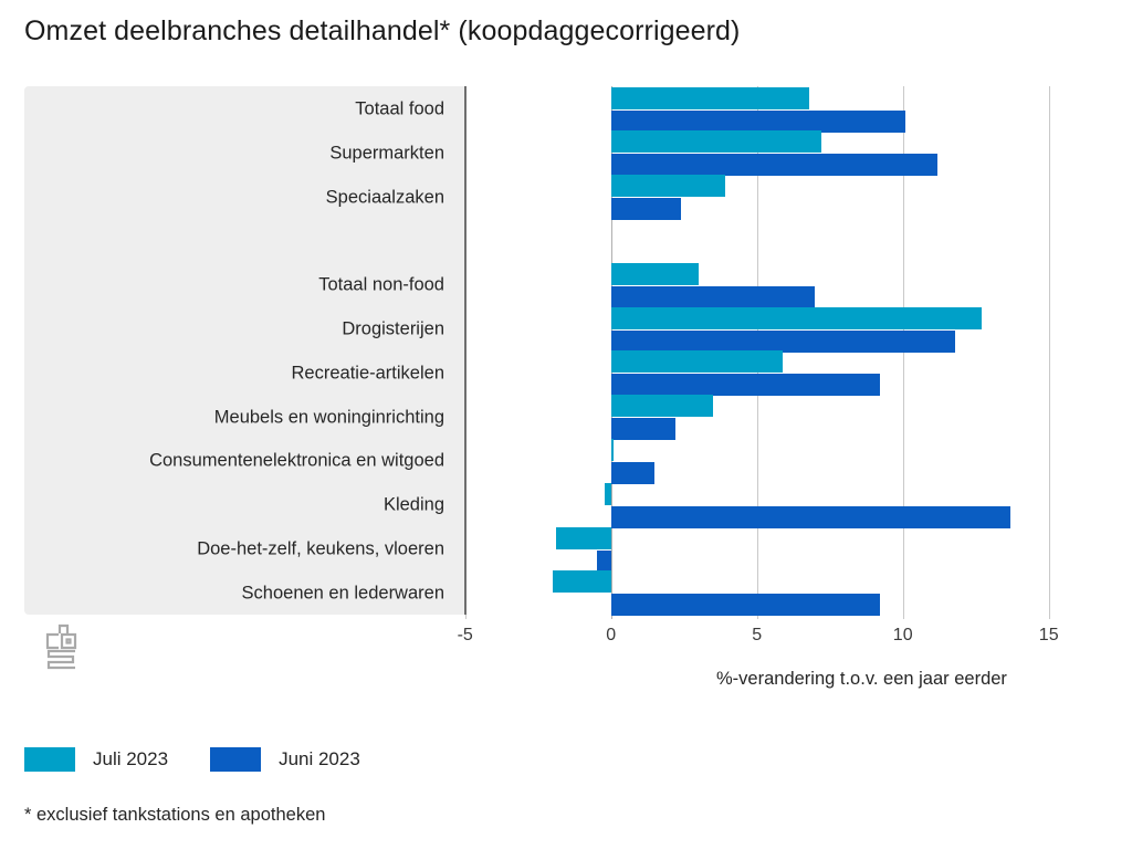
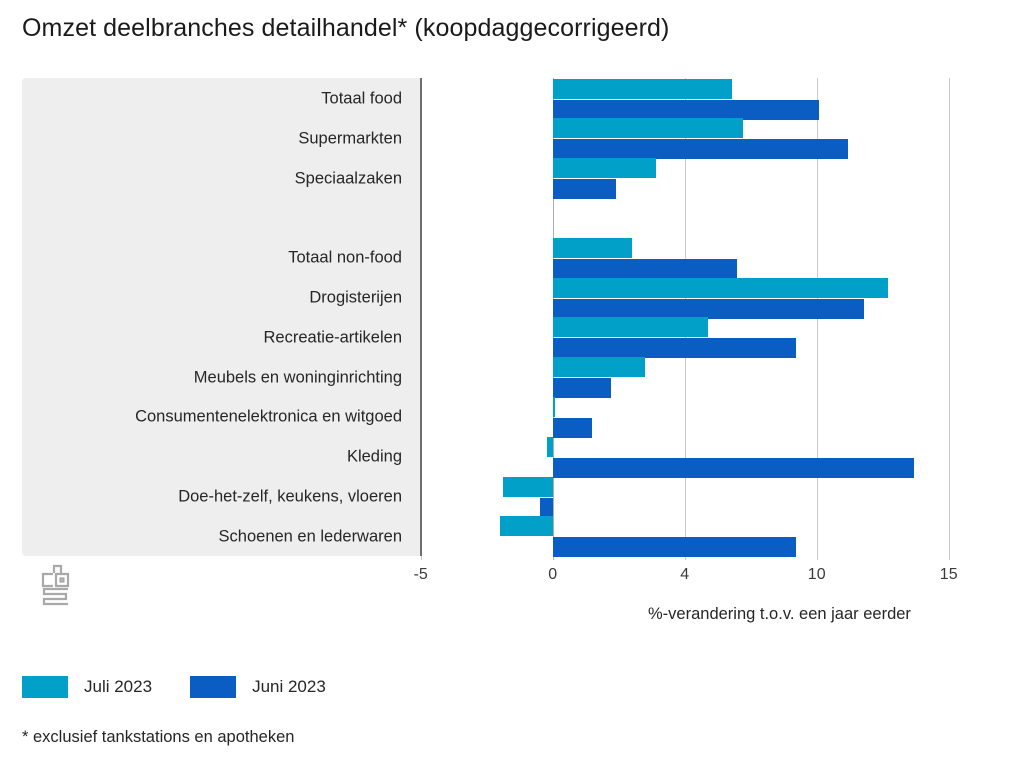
  Omzet deelbranches detailhandel* (koopdaggecorrigeerd)
  Totaal food
  Supermarkten
  Speciaalzaken
  Totaal non-food
  Drogisterijen
  Recreatie-artikelen
  Meubels en woninginrichting
  Consumentenelektronica en witgoed
  Kleding
  Doe-het-zelf, keukens, vloeren
  Schoenen en lederwaren
  -5
  0
- 5
+ 4
  10
  15
  %-verandering t.o.v. een jaar eerder
  Juli 2023
  Juni 2023
  * exclusief tankstations en apotheken
